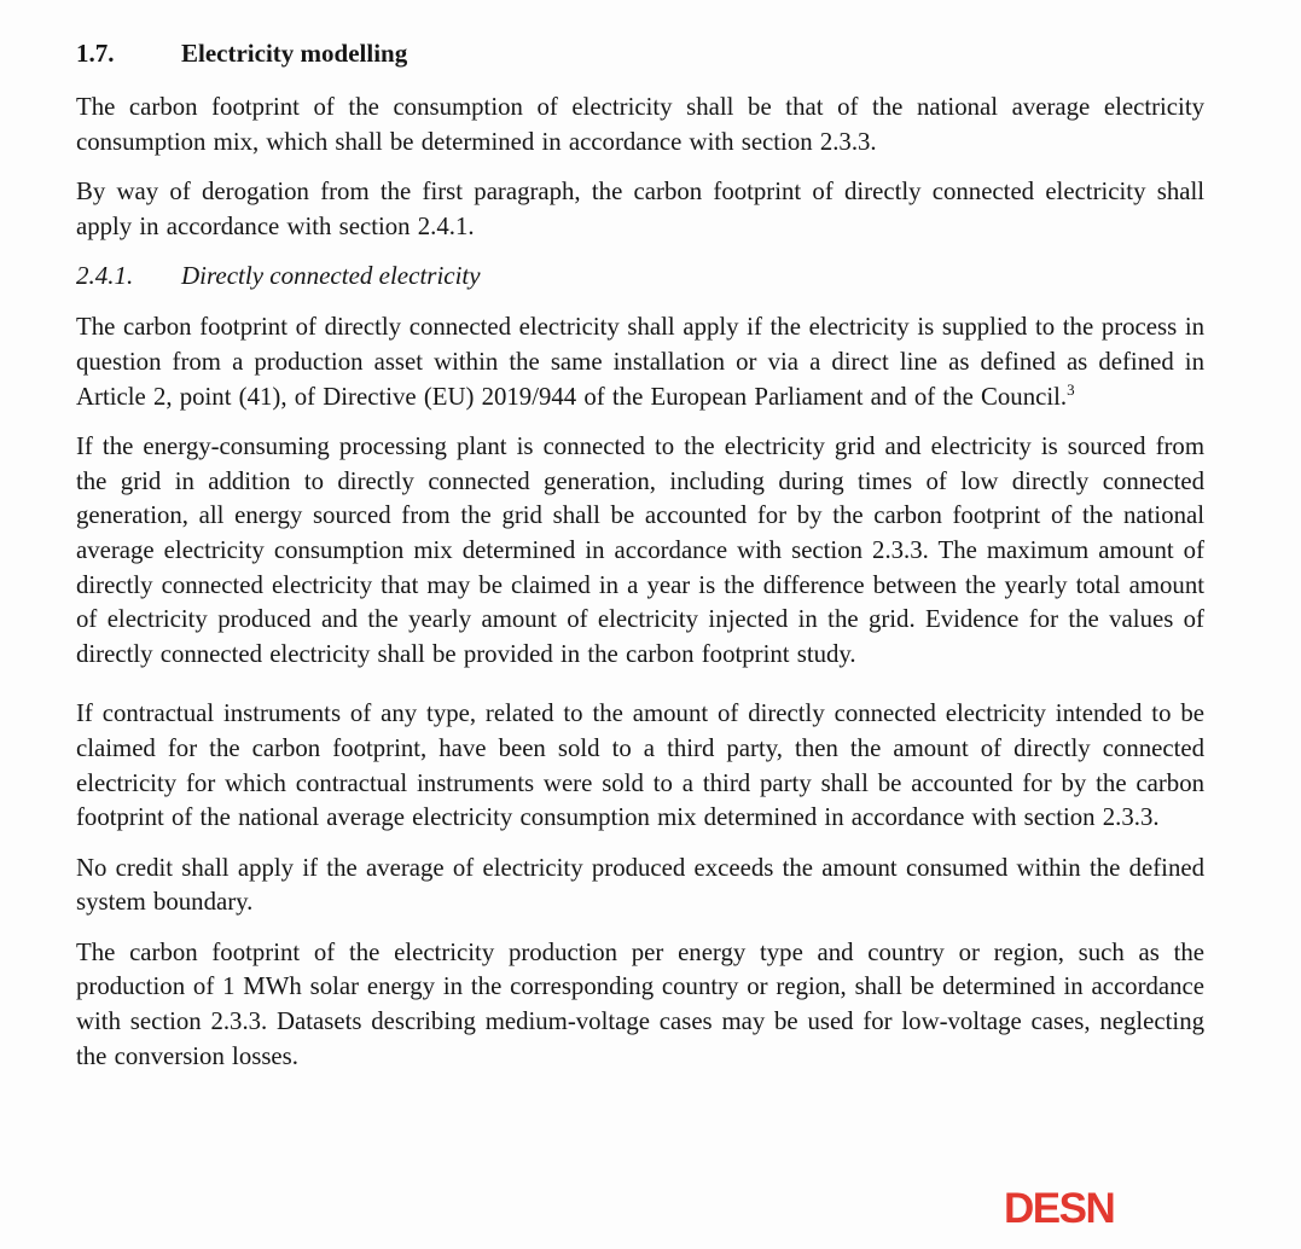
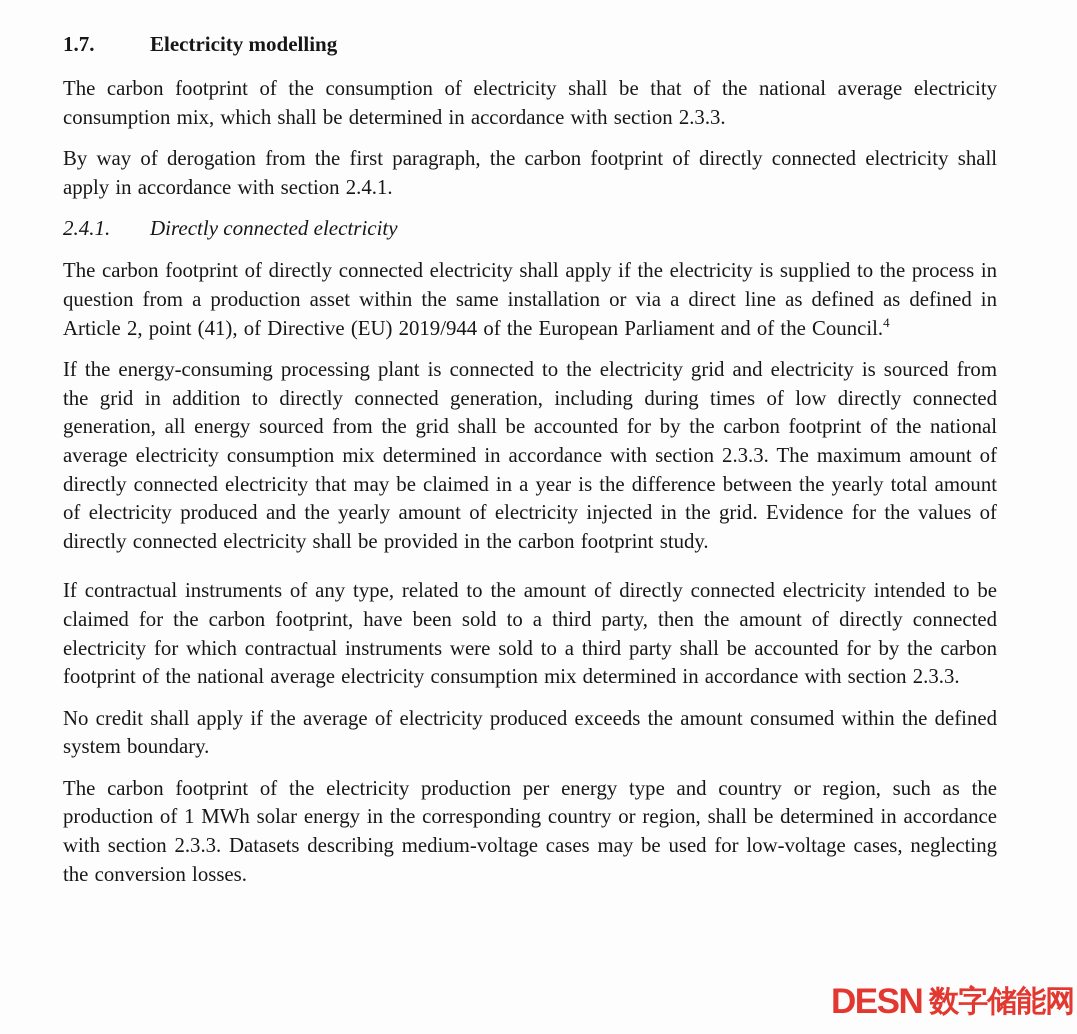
  1.7.
  Electricity modelling
  The carbon footprint of the consumption of electricity shall be that of the national average electricity consumption mix, which shall be determined in accordance with section 2.3.3.
  By way of derogation from the first paragraph, the carbon footprint of directly connected electricity shall apply in accordance with section 2.4.1.
  2.4.1.
  Directly connected electricity
- The carbon footprint of directly connected electricity shall apply if the electricity is supplied to the process in question from a production asset within the same installation or via a direct line as defined as defined in Article 2, point (41), of Directive (EU) 2019/944 of the European Parliament and of the Council.3
+ The carbon footprint of directly connected electricity shall apply if the electricity is supplied to the process in question from a production asset within the same installation or via a direct line as defined as defined in Article 2, point (41), of Directive (EU) 2019/944 of the European Parliament and of the Council.4
  If the energy-consuming processing plant is connected to the electricity grid and electricity is sourced from the grid in addition to directly connected generation, including during times of low directly connected generation, all energy sourced from the grid shall be accounted for by the carbon footprint of the national average electricity consumption mix determined in accordance with section 2.3.3. The maximum amount of directly connected electricity that may be claimed in a year is the difference between the yearly total amount of electricity produced and the yearly amount of electricity injected in the grid. Evidence for the values of directly connected electricity shall be provided in the carbon footprint study.
  If contractual instruments of any type, related to the amount of directly connected electricity intended to be claimed for the carbon footprint, have been sold to a third party, then the amount of directly connected electricity for which contractual instruments were sold to a third party shall be accounted for by the carbon footprint of the national average electricity consumption mix determined in accordance with section 2.3.3.
  No credit shall apply if the average of electricity produced exceeds the amount consumed within the defined system boundary.
  The carbon footprint of the electricity production per energy type and country or region, such as the production of 1 MWh solar energy in the corresponding country or region, shall be determined in accordance with section 2.3.3. Datasets describing medium-voltage cases may be used for low-voltage cases, neglecting the conversion losses.
  DESN
+ 数字储能网
